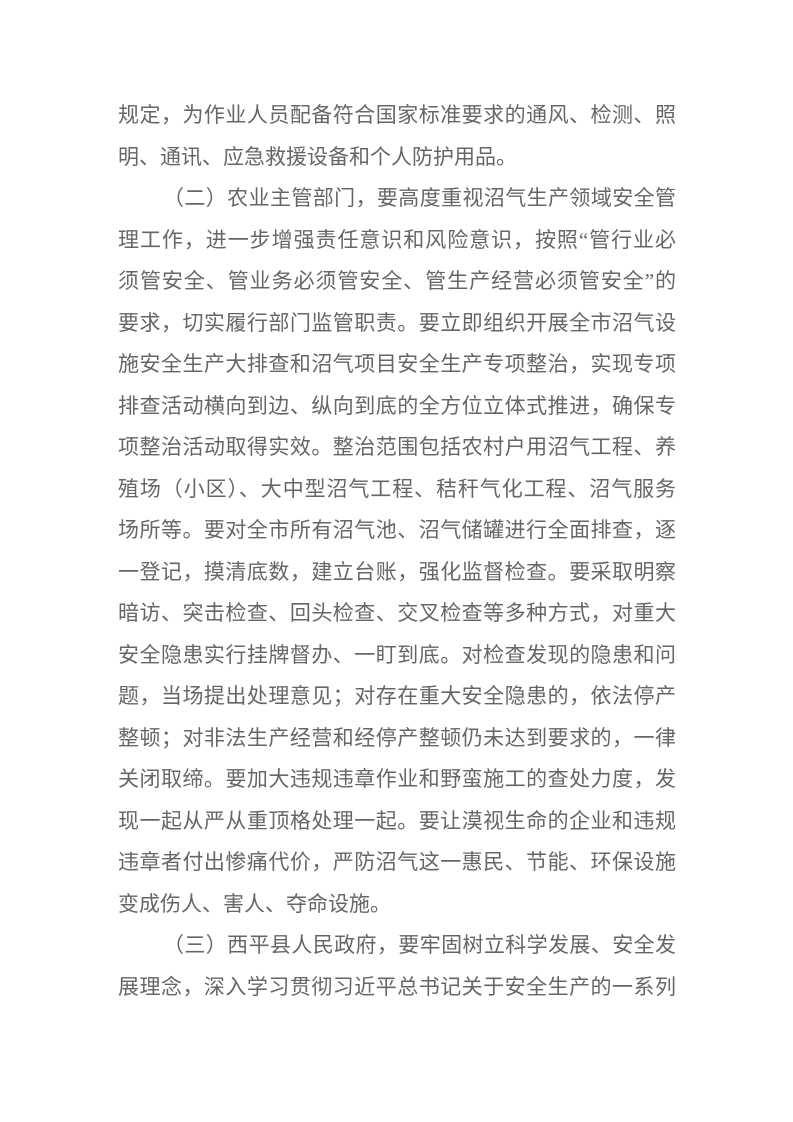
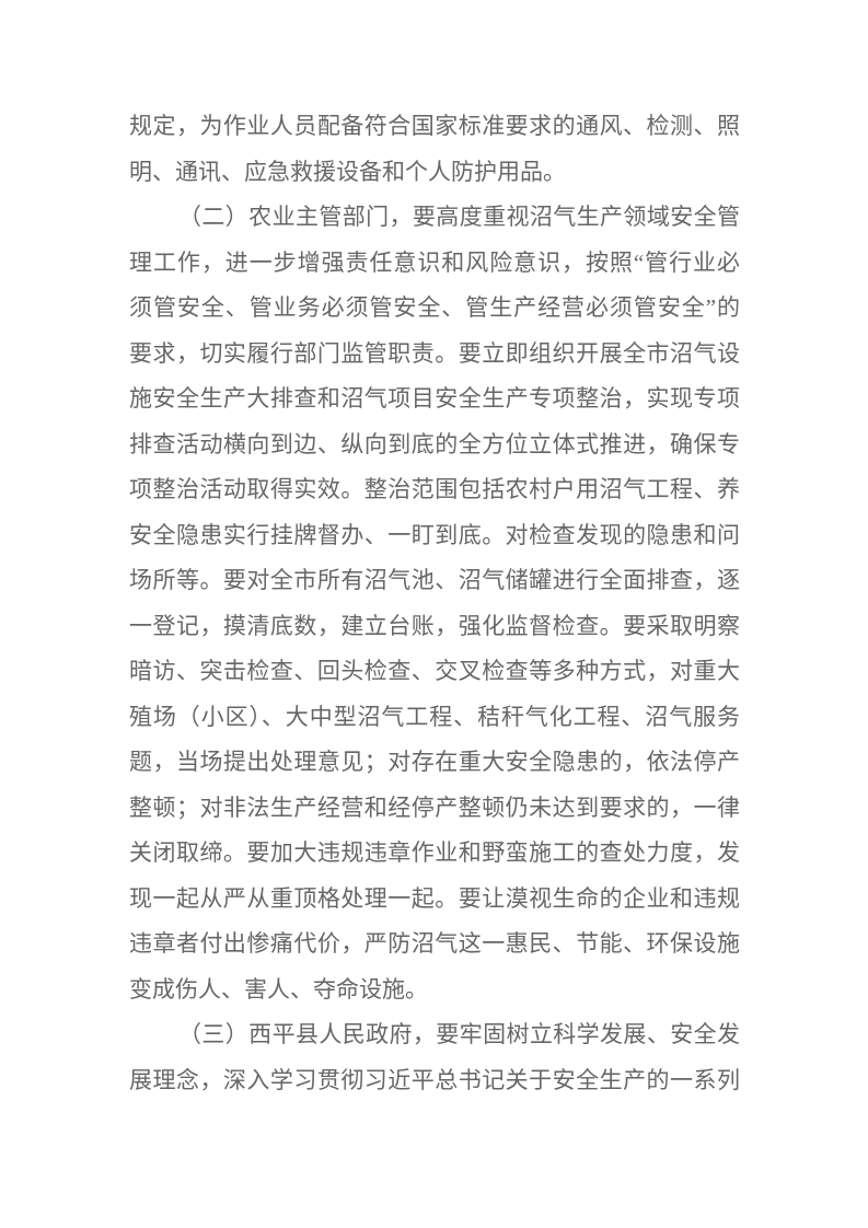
  规定，为作业人员配备符合国家标准要求的通风、检测、照
  明、通讯、应急救援设备和个人防护用品。
  （二）农业主管部门，要高度重视沼气生产领域安全管
  理工作，进一步增强责任意识和风险意识，按照“管行业必
  须管安全、管业务必须管安全、管生产经营必须管安全”的
  要求，切实履行部门监管职责。要立即组织开展全市沼气设
  施安全生产大排查和沼气项目安全生产专项整治，实现专项
  排查活动横向到边、纵向到底的全方位立体式推进，确保专
  项整治活动取得实效。整治范围包括农村户用沼气工程、养
- 殖场（小区）、大中型沼气工程、秸秆气化工程、沼气服务
+ 安全隐患实行挂牌督办、一盯到底。对检查发现的隐患和问
  场所等。要对全市所有沼气池、沼气储罐进行全面排查，逐
  一登记，摸清底数，建立台账，强化监督检查。要采取明察
  暗访、突击检查、回头检查、交叉检查等多种方式，对重大
- 安全隐患实行挂牌督办、一盯到底。对检查发现的隐患和问
+ 殖场（小区）、大中型沼气工程、秸秆气化工程、沼气服务
  题，当场提出处理意见；对存在重大安全隐患的，依法停产
  整顿；对非法生产经营和经停产整顿仍未达到要求的，一律
  关闭取缔。要加大违规违章作业和野蛮施工的查处力度，发
  现一起从严从重顶格处理一起。要让漠视生命的企业和违规
  违章者付出惨痛代价，严防沼气这一惠民、节能、环保设施
  变成伤人、害人、夺命设施。
  （三）西平县人民政府，要牢固树立科学发展、安全发
  展理念，深入学习贯彻习近平总书记关于安全生产的一系列
